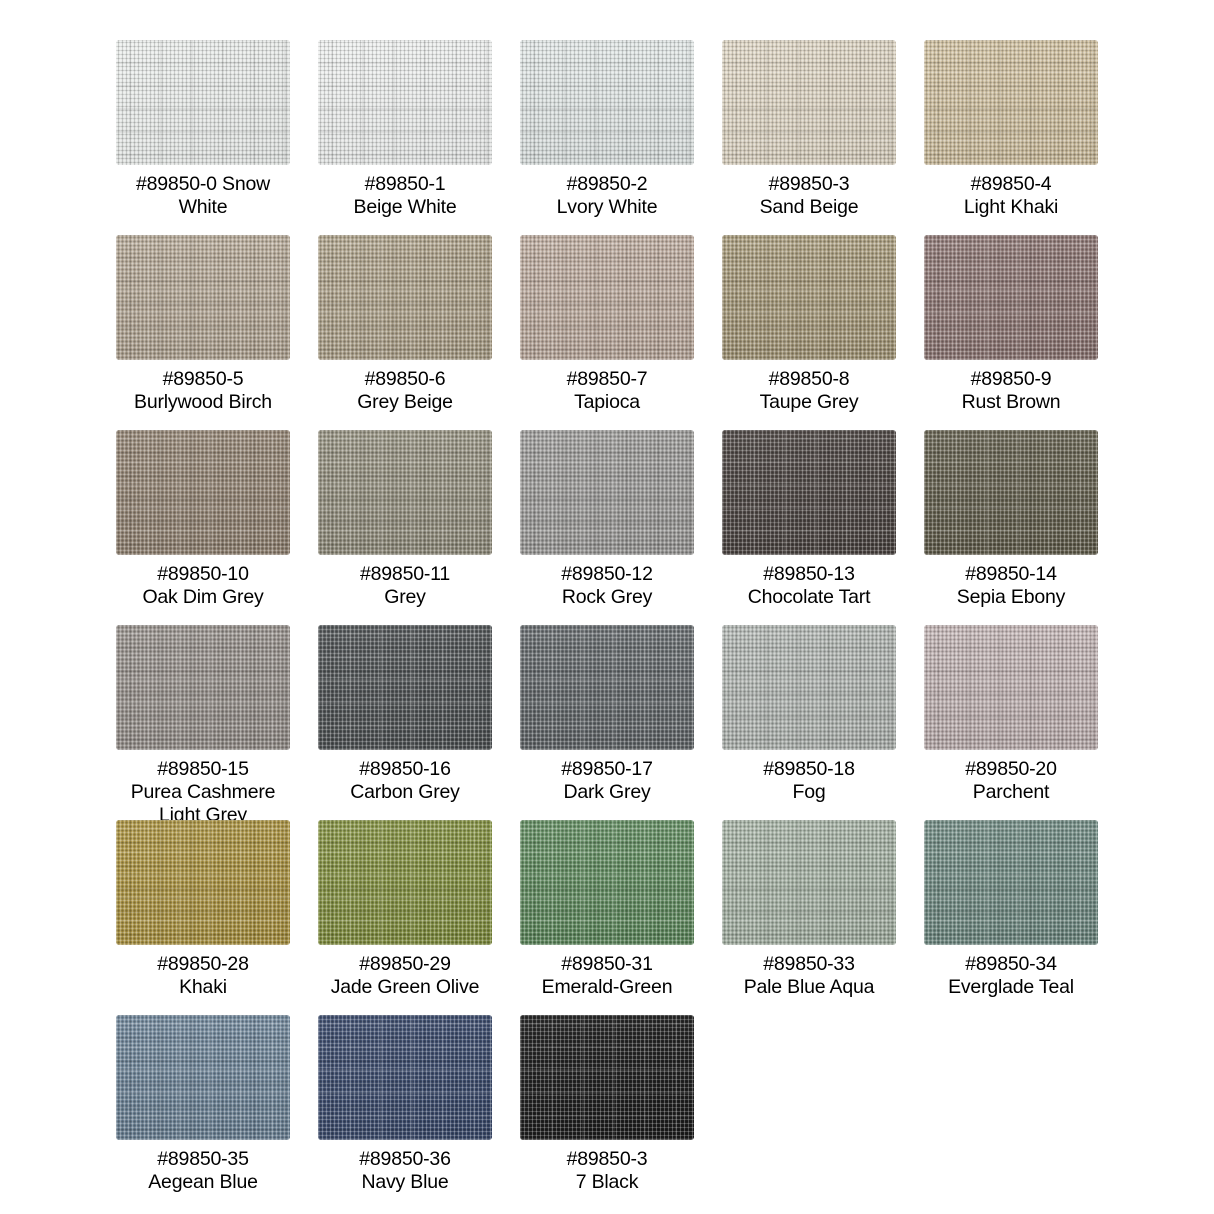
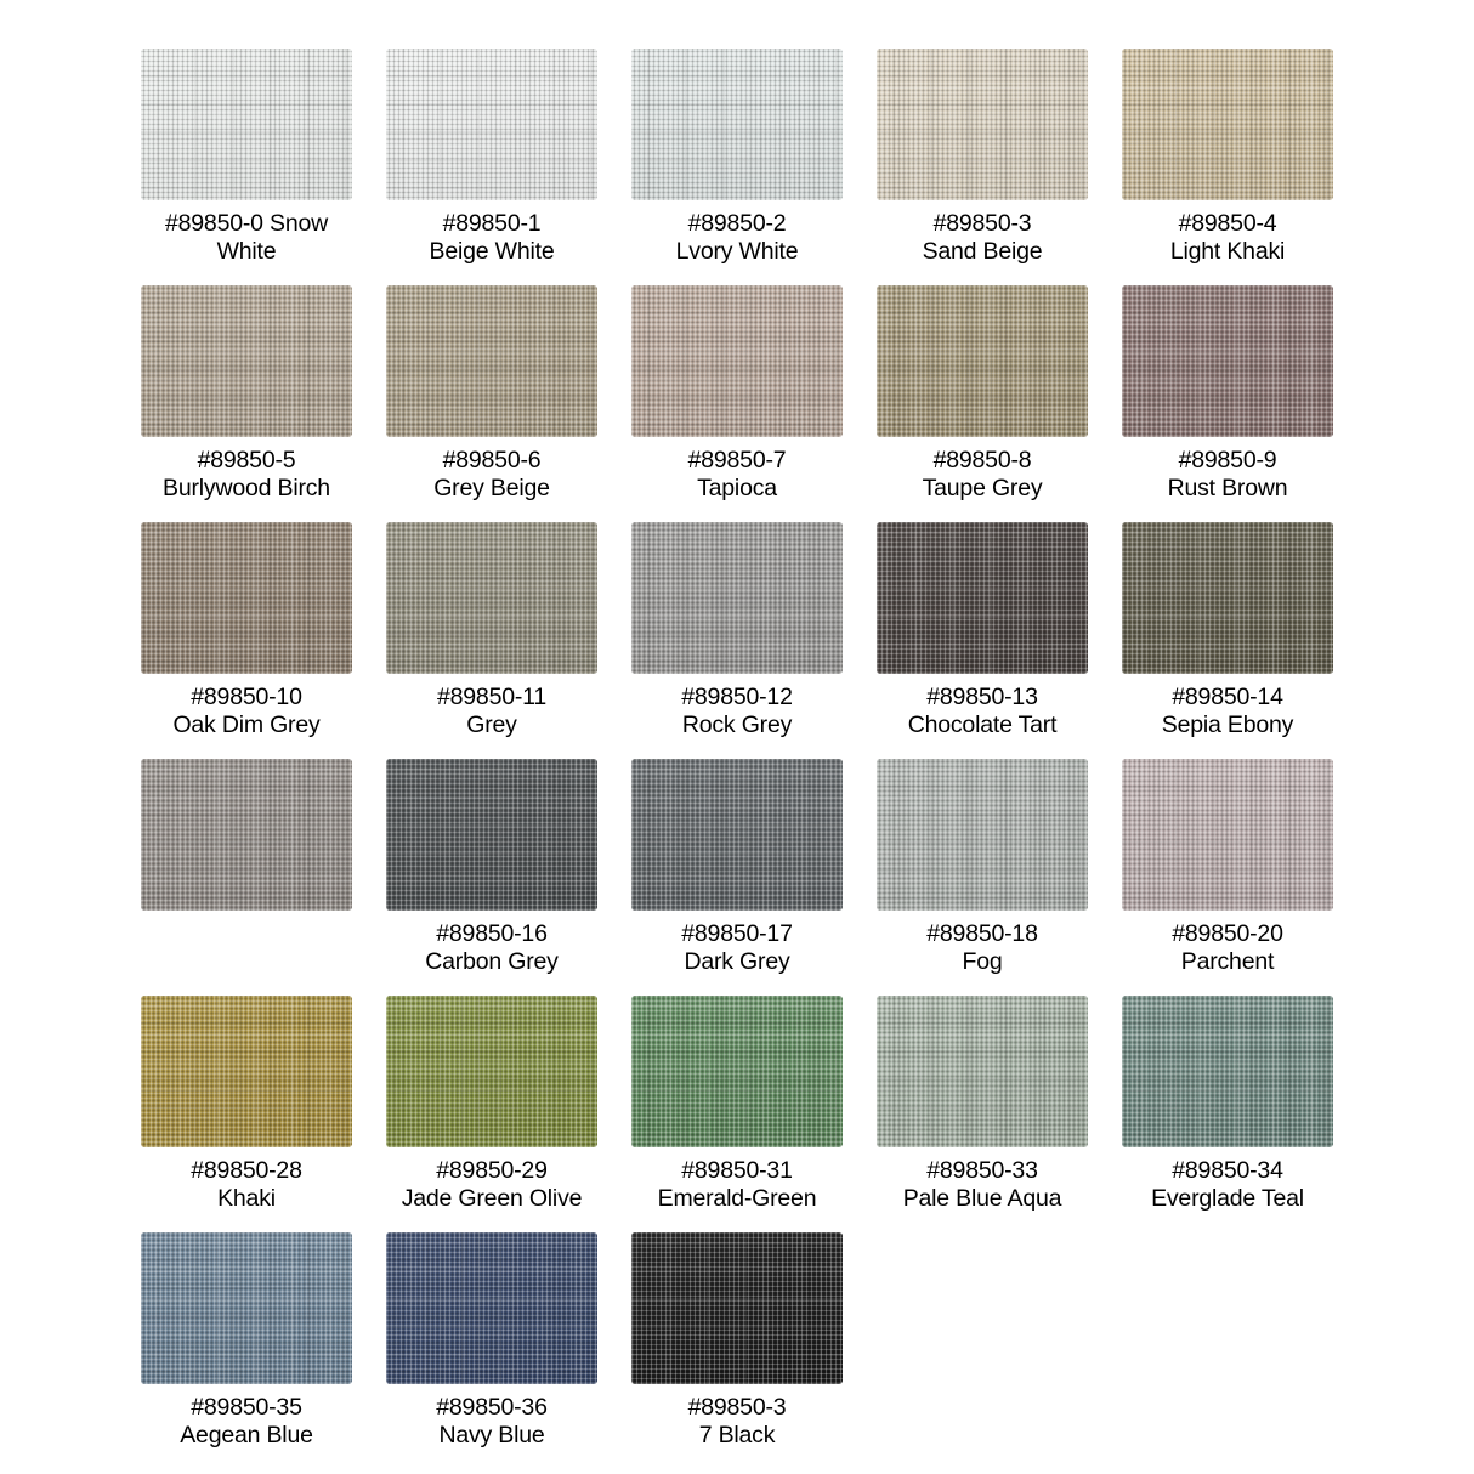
  #89850-0 Snow
  White
  #89850-1
  Beige White
  #89850-2
  Lvory White
  #89850-3
  Sand Beige
  #89850-4
  Light Khaki
  #89850-5
  Burlywood Birch
  #89850-6
  Grey Beige
  #89850-7
  Tapioca
  #89850-8
  Taupe Grey
  #89850-9
  Rust Brown
  #89850-10
  Oak Dim Grey
  #89850-11
  Grey
  #89850-12
  Rock Grey
  #89850-13
  Chocolate Tart
  #89850-14
  Sepia Ebony
- #89850-15
- Purea Cashmere
- Light Grey
  #89850-16
  Carbon Grey
  #89850-17
  Dark Grey
  #89850-18
  Fog
  #89850-20
  Parchent
  #89850-28
  Khaki
  #89850-29
  Jade Green Olive
  #89850-31
  Emerald-Green
  #89850-33
  Pale Blue Aqua
  #89850-34
  Everglade Teal
  #89850-35
  Aegean Blue
  #89850-36
  Navy Blue
  #89850-3
  7 Black
